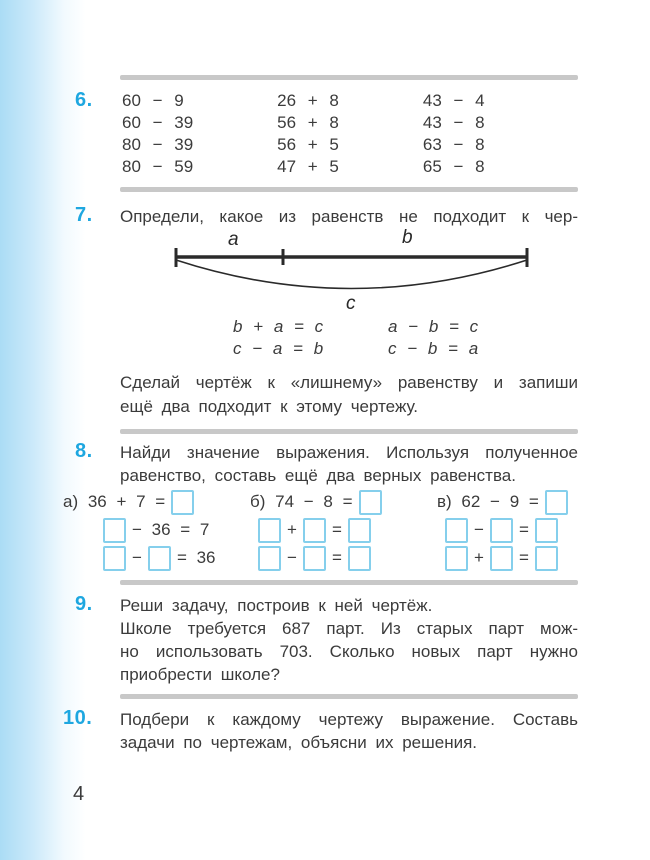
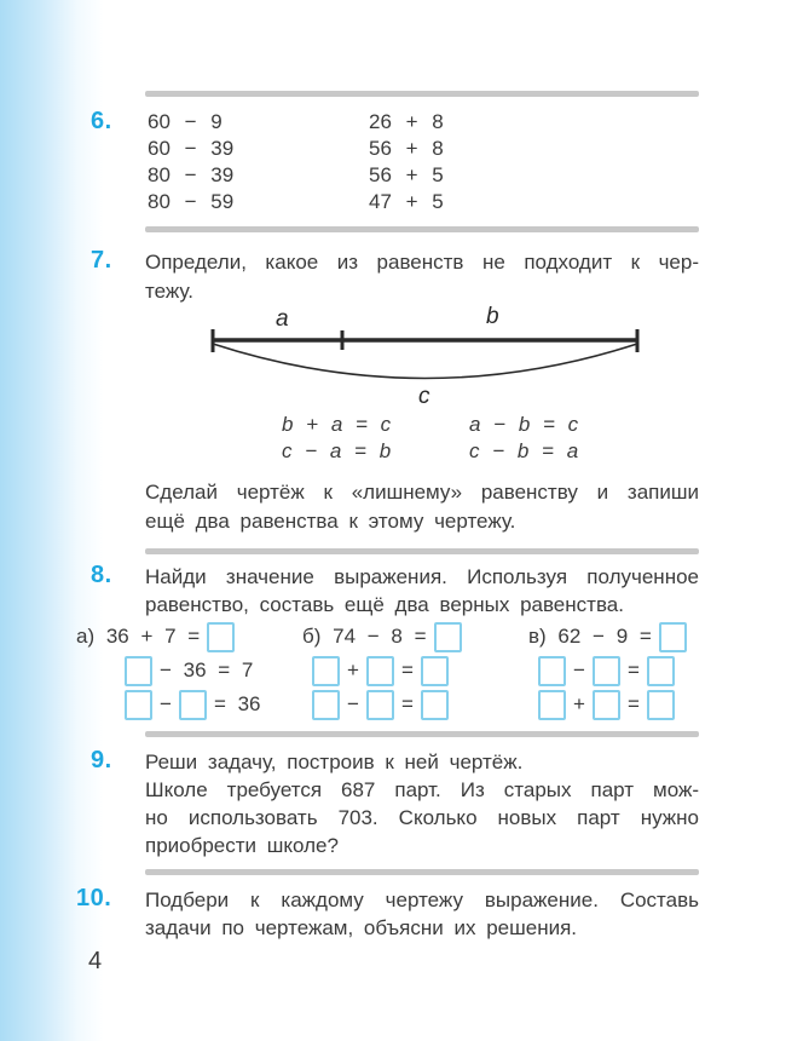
  6.
  60 − 9
  60 − 39
  80 − 39
  80 − 59
  26 + 8
  56 + 8
  56 + 5
  47 + 5
- 43 − 4
- 43 − 8
- 63 − 8
- 65 − 8
  7.
  Определи, какое из равенств не подходит к чер-
+ тежу.
  a
  b
  c
  b + a = c
  c − a = b
  a − b = c
  c − b = a
  Сделай чертёж к «лишнему» равенству и запиши
- ещё два подходит к этому чертежу.
+ ещё два равенства к этому чертежу.
  8.
  Найди значение выражения. Используя полученное
  равенство, составь ещё два верных равенства.
  а) 36 + 7 =
  − 36 = 7
  −
  = 36
  б) 74 − 8 =
  +
  =
  −
  =
  в) 62 − 9 =
  −
  =
  +
  =
  9.
  Реши задачу, построив к ней чертёж.
  Школе требуется 687 парт. Из старых парт мож-
  но использовать 703. Сколько новых парт нужно
  приобрести школе?
  10.
  Подбери к каждому чертежу выражение. Составь
  задачи по чертежам, объясни их решения.
  4
